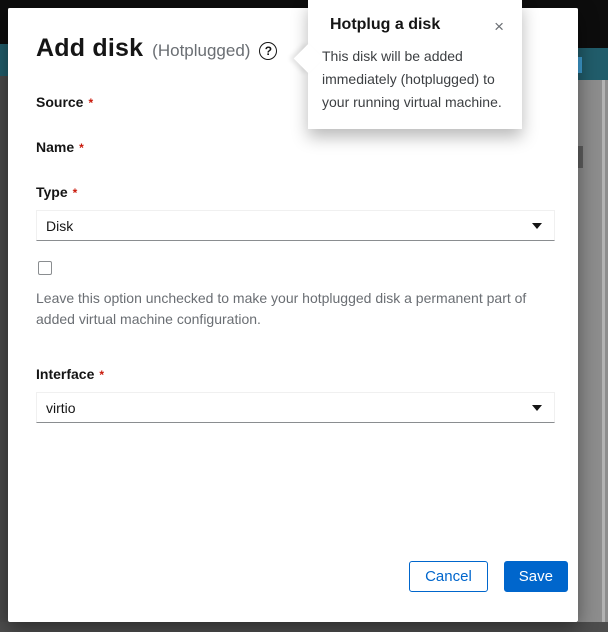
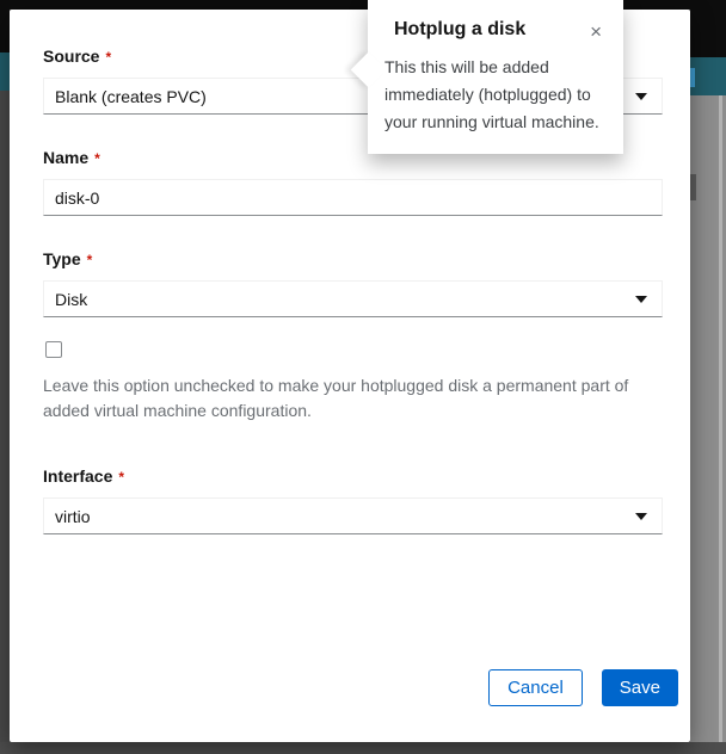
- Add disk
- (Hotplugged)
- ?
  Source
  *
+ Blank (creates PVC)
  Name
  *
+ disk-0
  Type
  *
  Disk
  Leave this option unchecked to make your hotplugged disk a permanent part of added virtual machine configuration.
  Interface
  *
  virtio
  Cancel
  Save
  Hotplug a disk
  ×
- This disk will be added immediately (hotplugged) to your running virtual machine.
+ This this will be added immediately (hotplugged) to your running virtual machine.
